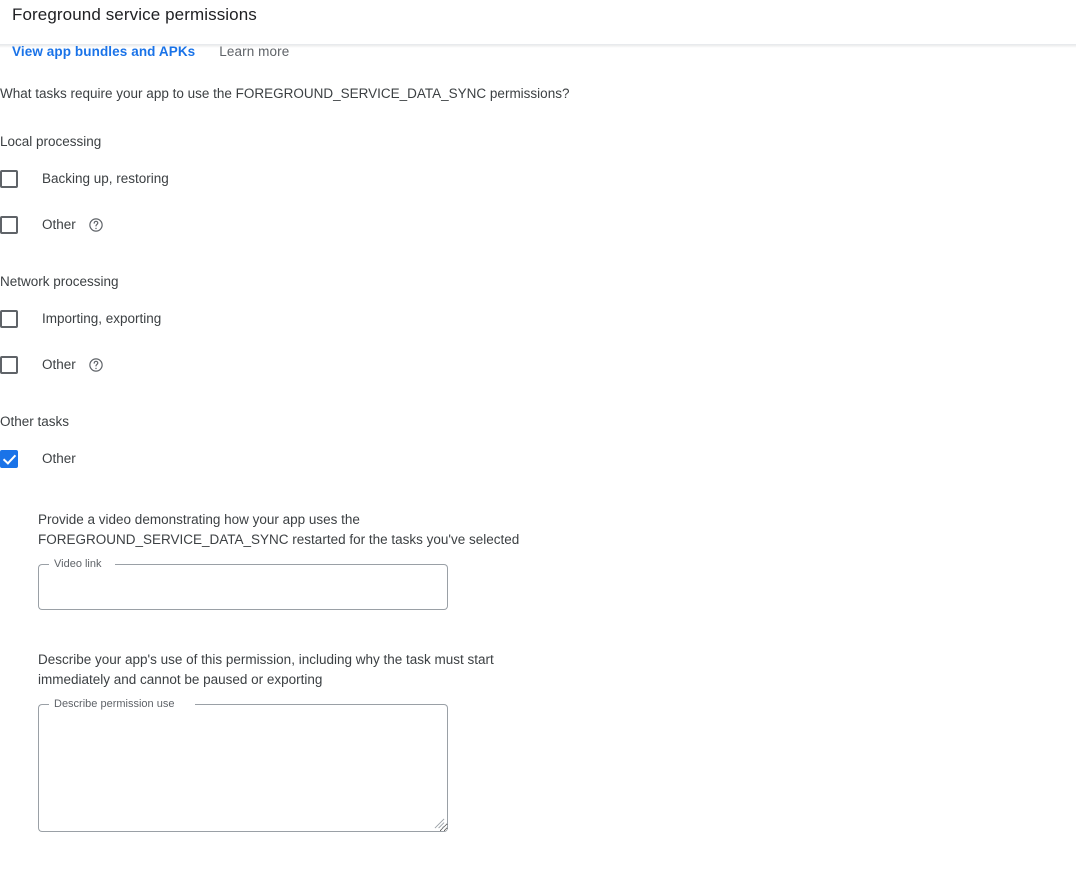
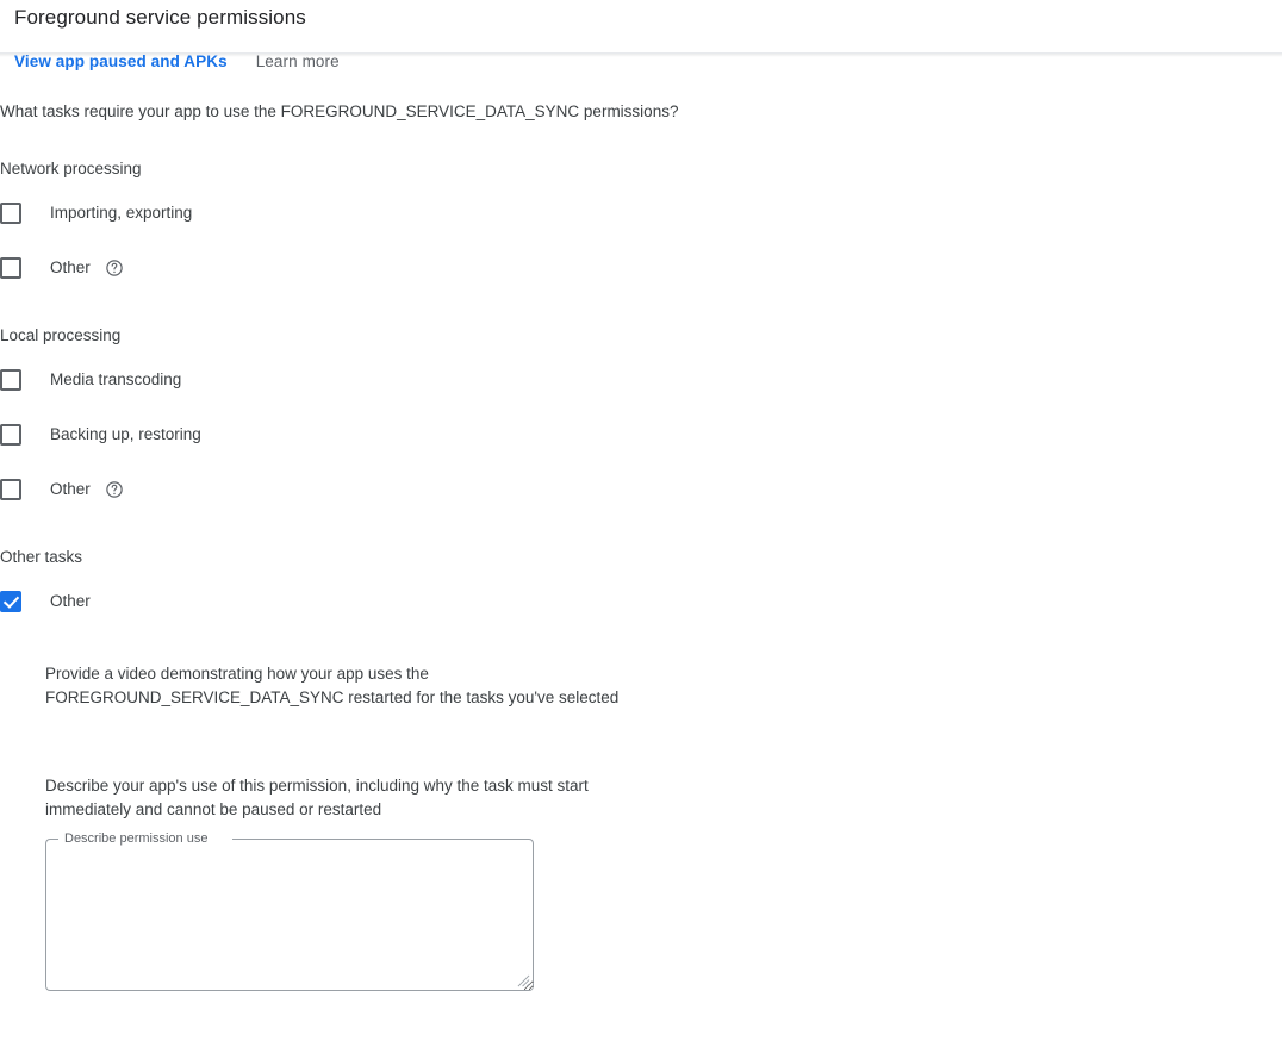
  Foreground service permissions
- View app bundles and APKs
+ View app paused and APKs
  Learn more
  What tasks require your app to use the FOREGROUND_SERVICE_DATA_SYNC permissions?
- Local processing
+ Network processing
- Backing up, restoring
+ Importing, exporting
  Other
- Network processing
+ Local processing
+ Media transcoding
- Importing, exporting
+ Backing up, restoring
  Other
  Other tasks
  Other
  Provide a video demonstrating how your app uses the FOREGROUND_SERVICE_DATA_SYNC restarted for the tasks you've selected
- Video link
- Describe your app's use of this permission, including why the task must start immediately and cannot be paused or exporting
+ Describe your app's use of this permission, including why the task must start immediately and cannot be paused or restarted
  Describe permission use
